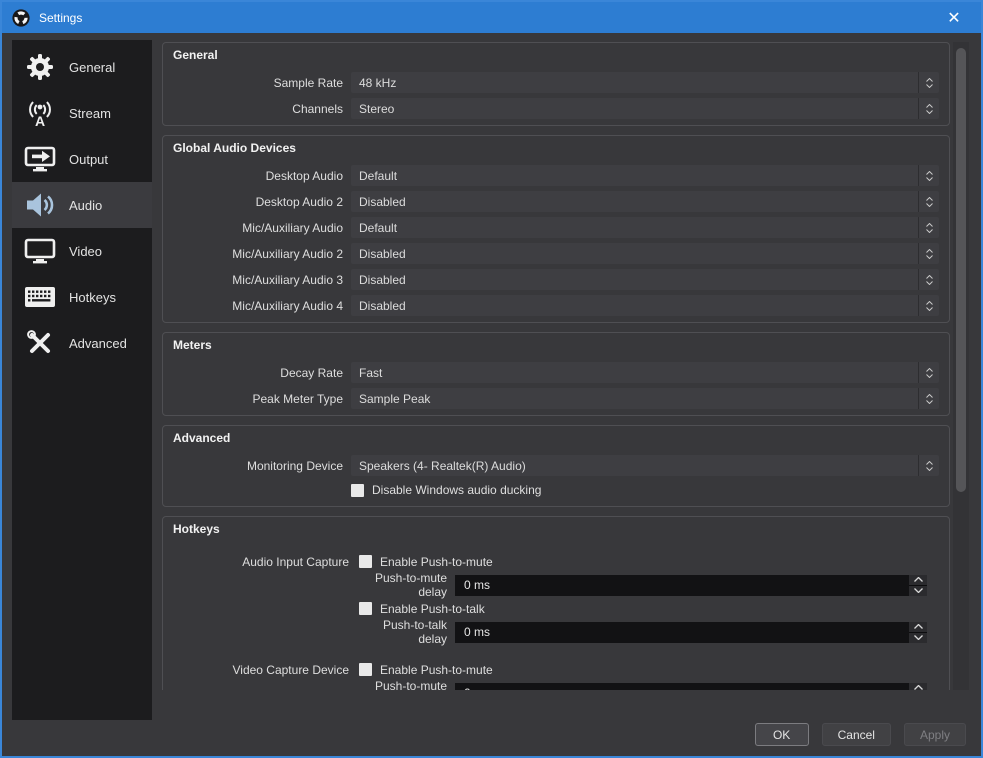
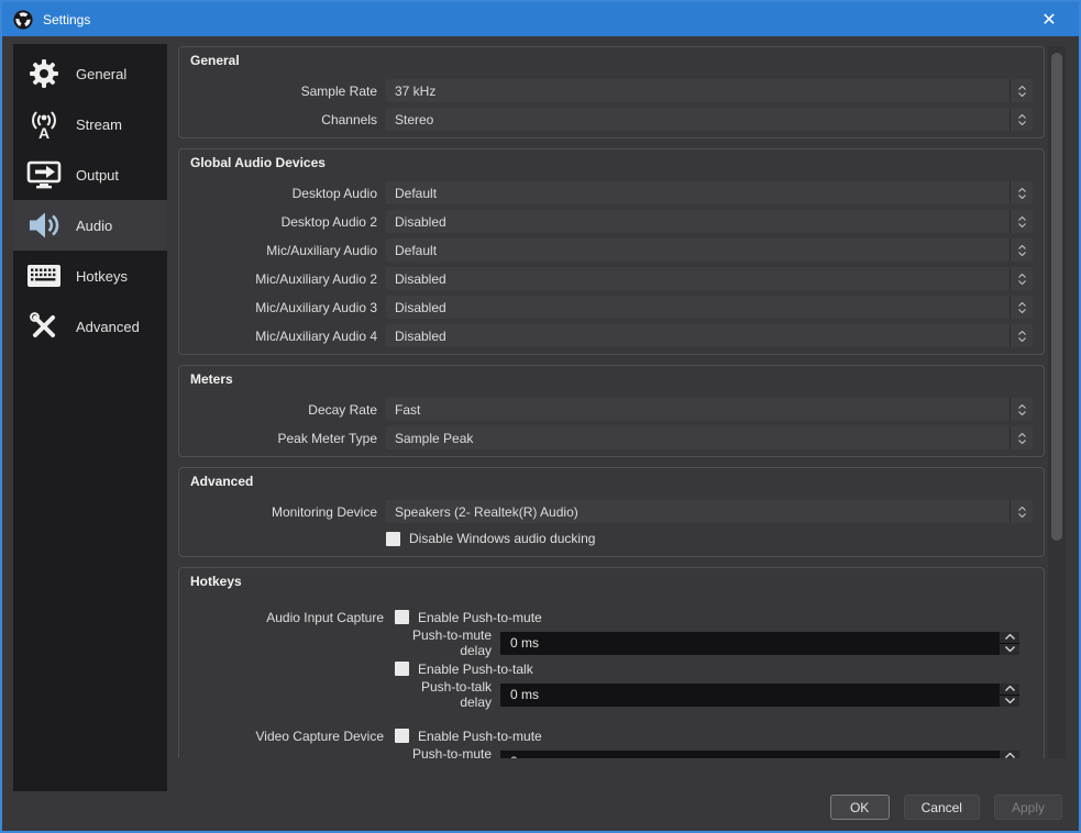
  Settings
  ✕
  General
  A
  Stream
  Output
  Audio
- Video
  Hotkeys
  Advanced
  General
  Sample Rate
- 48 kHz
+ 37 kHz
  Channels
  Stereo
  Global Audio Devices
  Desktop Audio
  Default
  Desktop Audio 2
  Disabled
  Mic/Auxiliary Audio
  Default
  Mic/Auxiliary Audio 2
  Disabled
  Mic/Auxiliary Audio 3
  Disabled
  Mic/Auxiliary Audio 4
  Disabled
  Meters
  Decay Rate
  Fast
  Peak Meter Type
  Sample Peak
  Advanced
  Monitoring Device
- Speakers (4- Realtek(R) Audio)
+ Speakers (2- Realtek(R) Audio)
  Disable Windows audio ducking
  Hotkeys
  Audio Input Capture
  Enable Push-to-mute
  Push-to-mute delay
  0 ms
  Enable Push-to-talk
  Push-to-talk delay
  0 ms
  Video Capture Device
  Enable Push-to-mute
  Push-to-mute
  OK
  Cancel
  Apply
